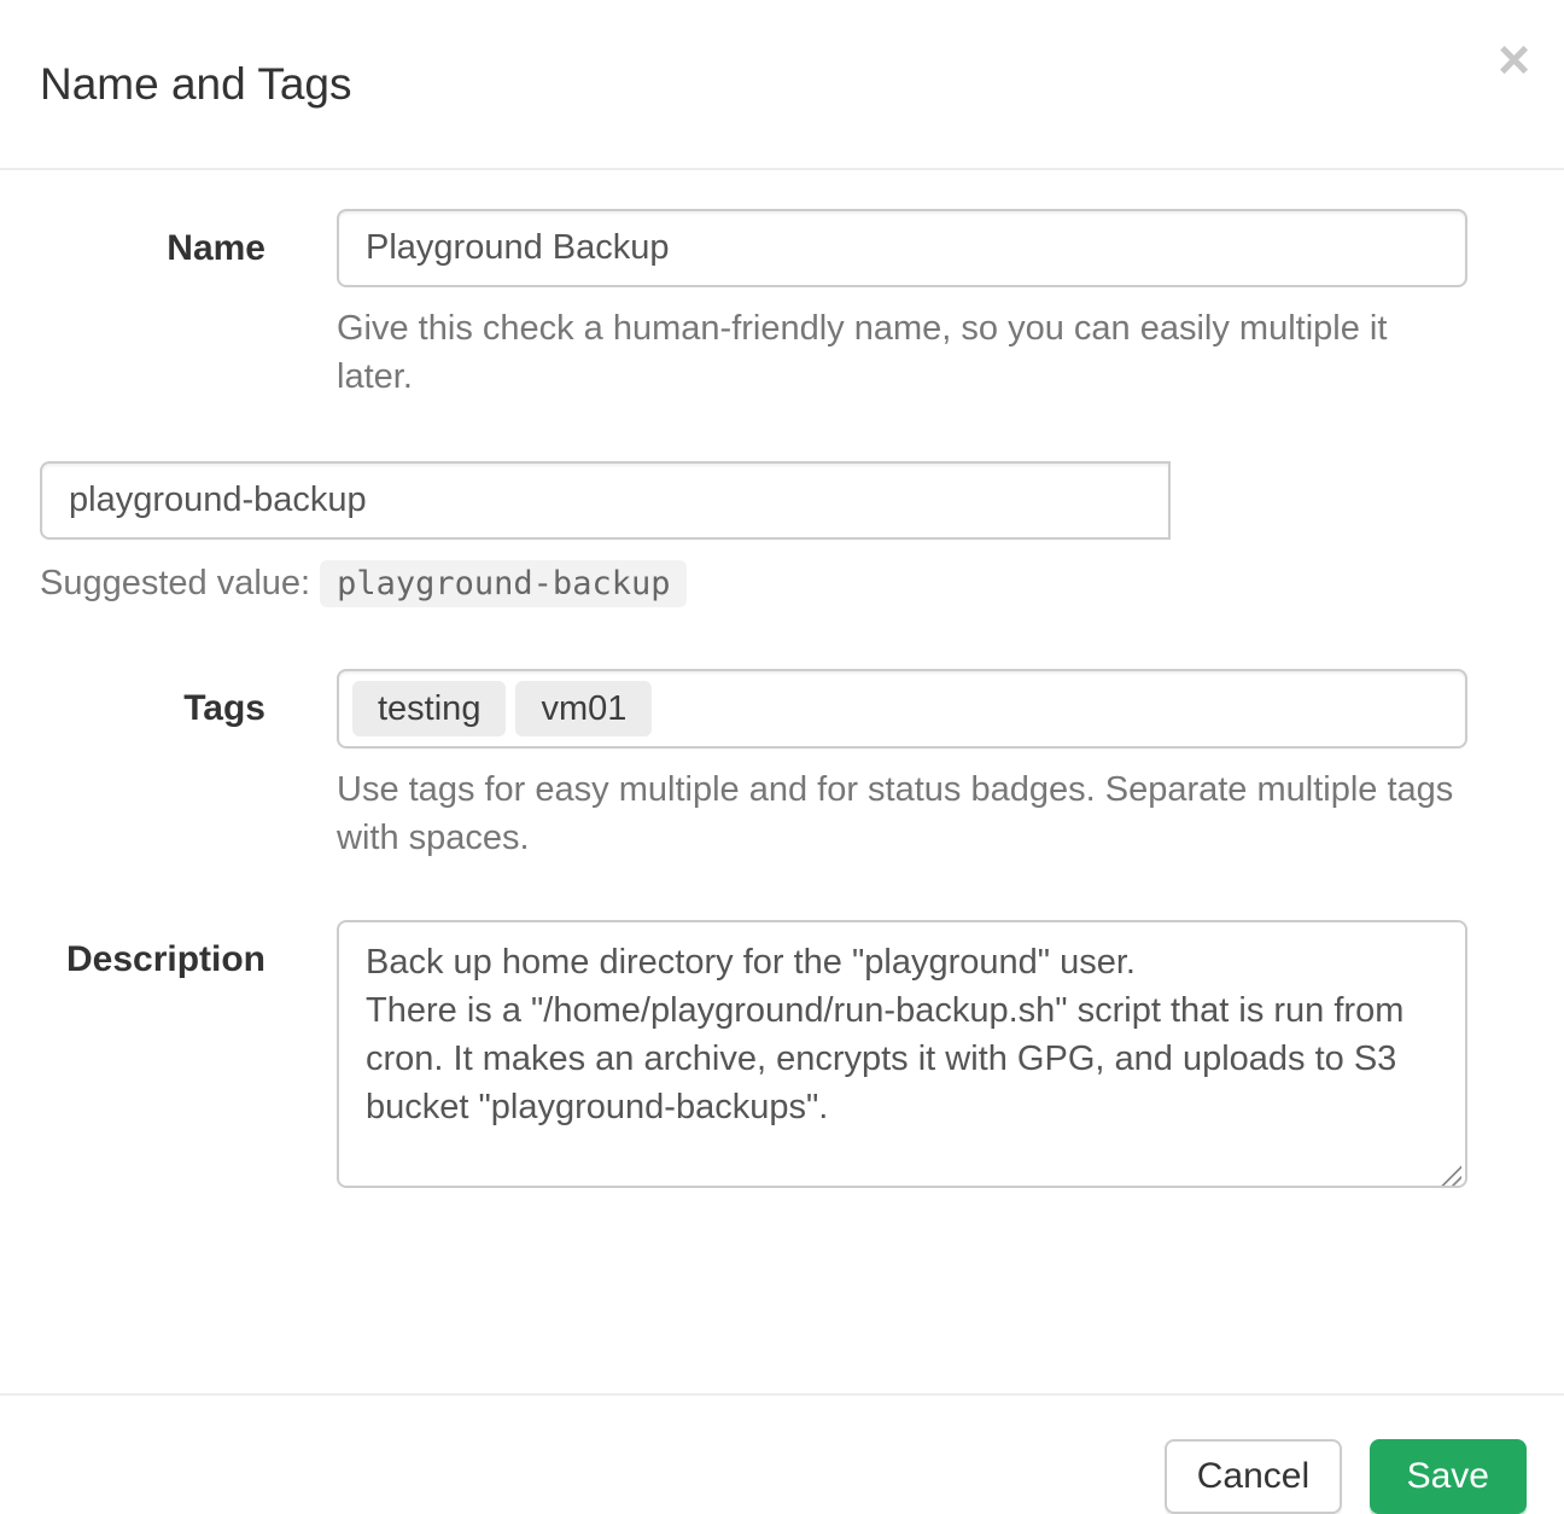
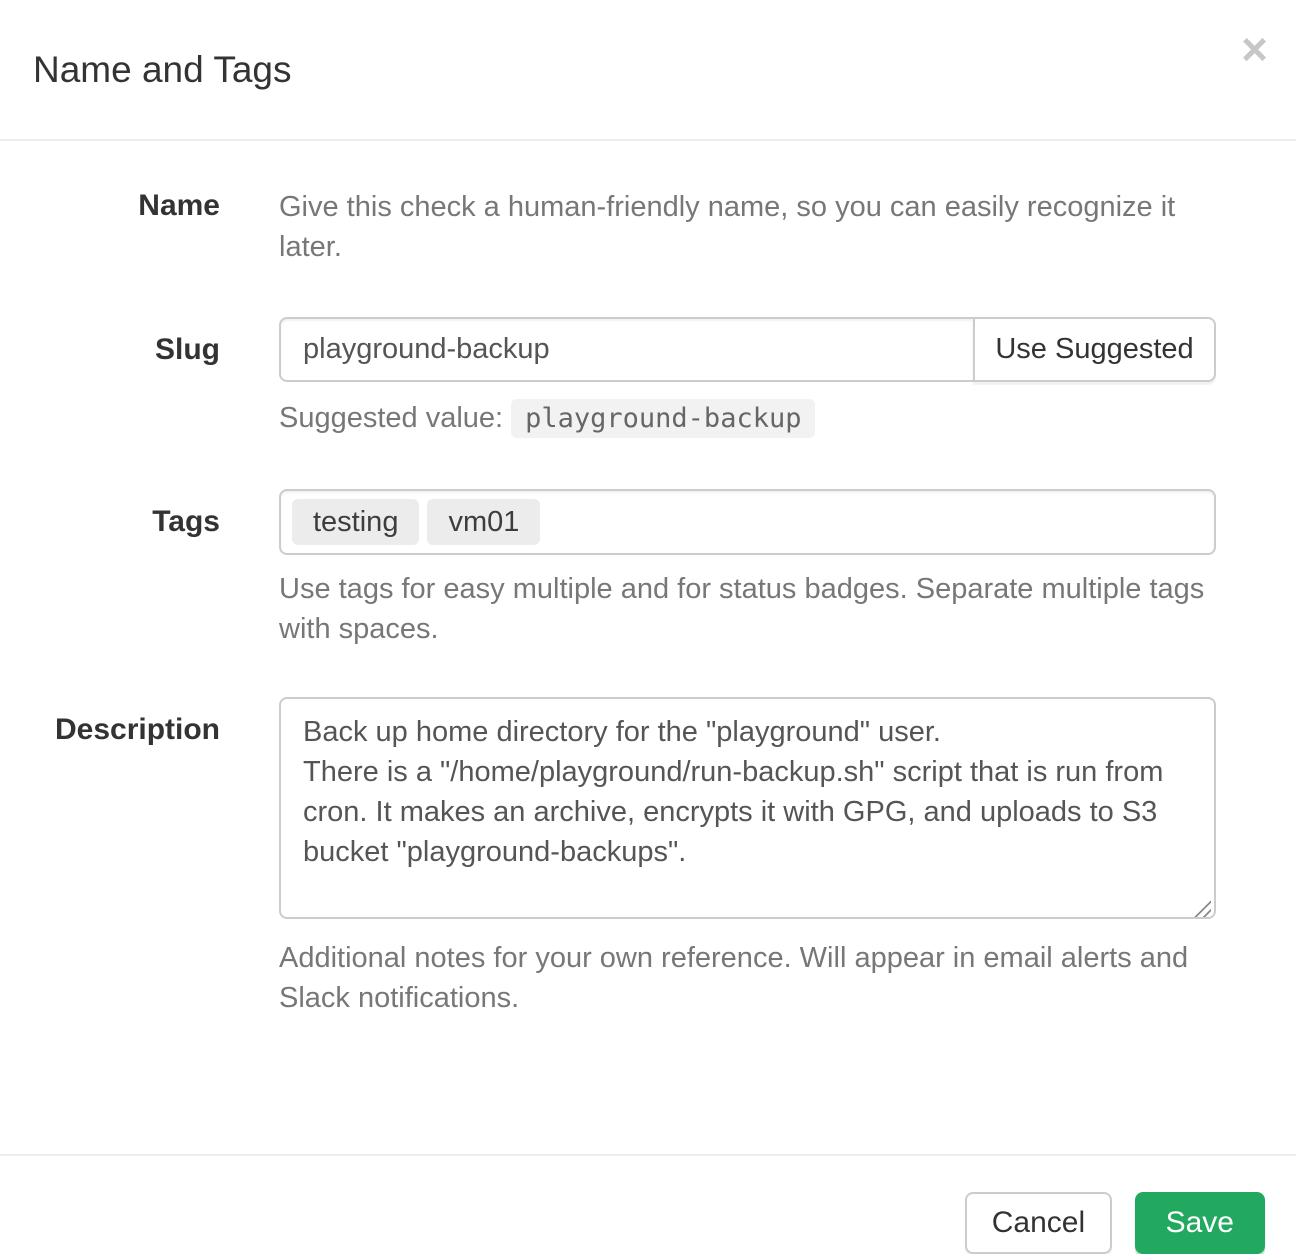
  Name and Tags
  ×
  Name
- Playground Backup
- Give this check a human-friendly name, so you can easily multiple it later.
+ Give this check a human-friendly name, so you can easily recognize it later.
+ Slug
  playground-backup
+ Use Suggested
  Suggested value: playground-backup
  Tags
  testing
  vm01
  Use tags for easy multiple and for status badges. Separate multiple tags with spaces.
  Description
  Back up home directory for the "playground" user.
+ Additional notes for your own reference. Will appear in email alerts and Slack notifications.
  Cancel Save
